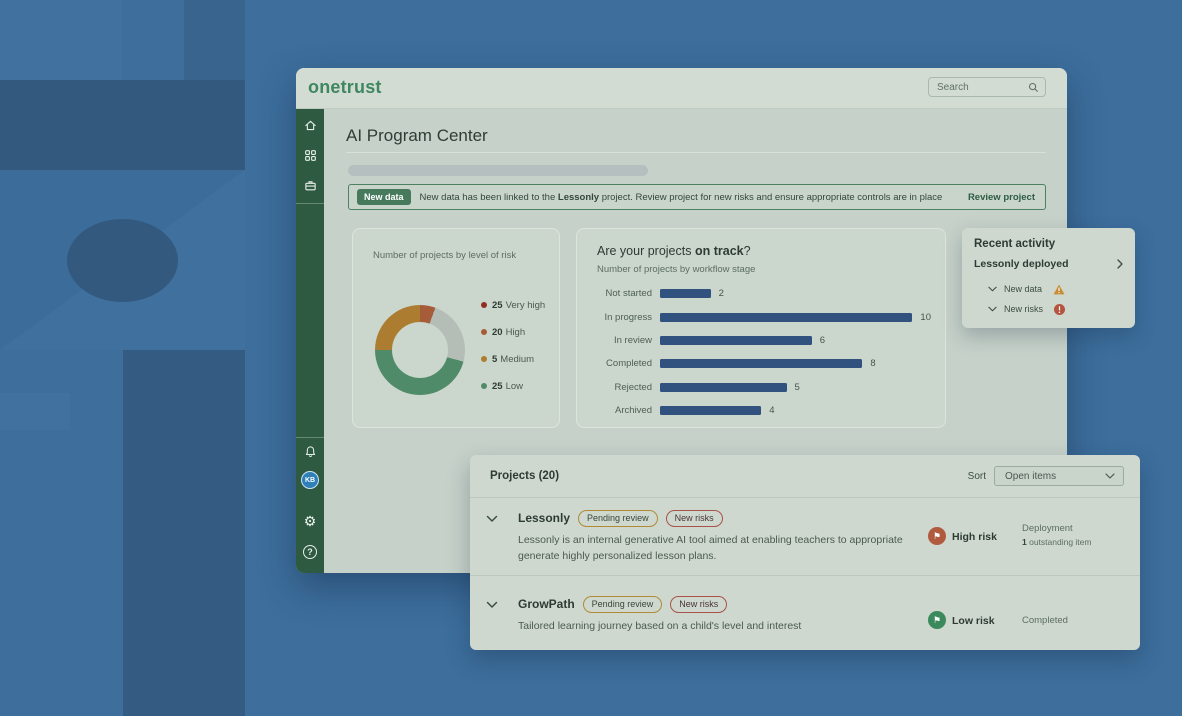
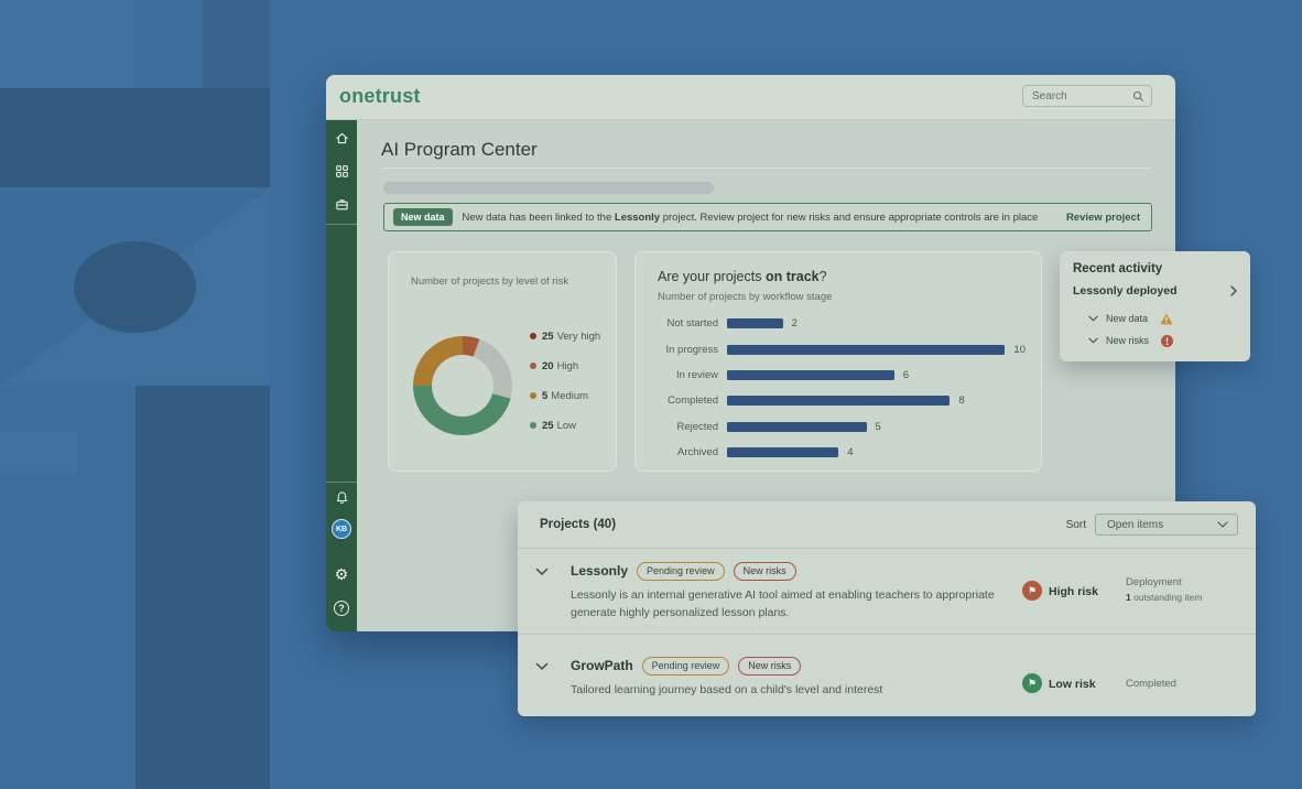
  onetrust
  Search
  ⚙
  ?
  AI Program Center
  New data
  New data has been linked to the Lessonly project. Review project for new risks and ensure appropriate controls are in place
  Review project
  Number of projects by level of risk
  25
  Very high
  20
  High
  5
  Medium
  25
  Low
  Are your projects on track?
  Number of projects by workflow stage
  Not started
  2
  In progress
  10
  In review
  6
  Completed
  8
  Rejected
  5
  Archived
  4
  Recent activity
  Lessonly deployed
  New data
  New risks
- Projects (20)
+ Projects (40)
  Sort
  Open items
  Lessonly Pending review New risks
  Lessonly is an internal generative AI tool aimed at enabling teachers to appropriate generate highly personalized lesson plans.
  ⚑
  High risk
  Deployment
  1 outstanding item
  GrowPath Pending review New risks
  Tailored learning journey based on a child's level and interest
  ⚑
  Low risk
  Completed
